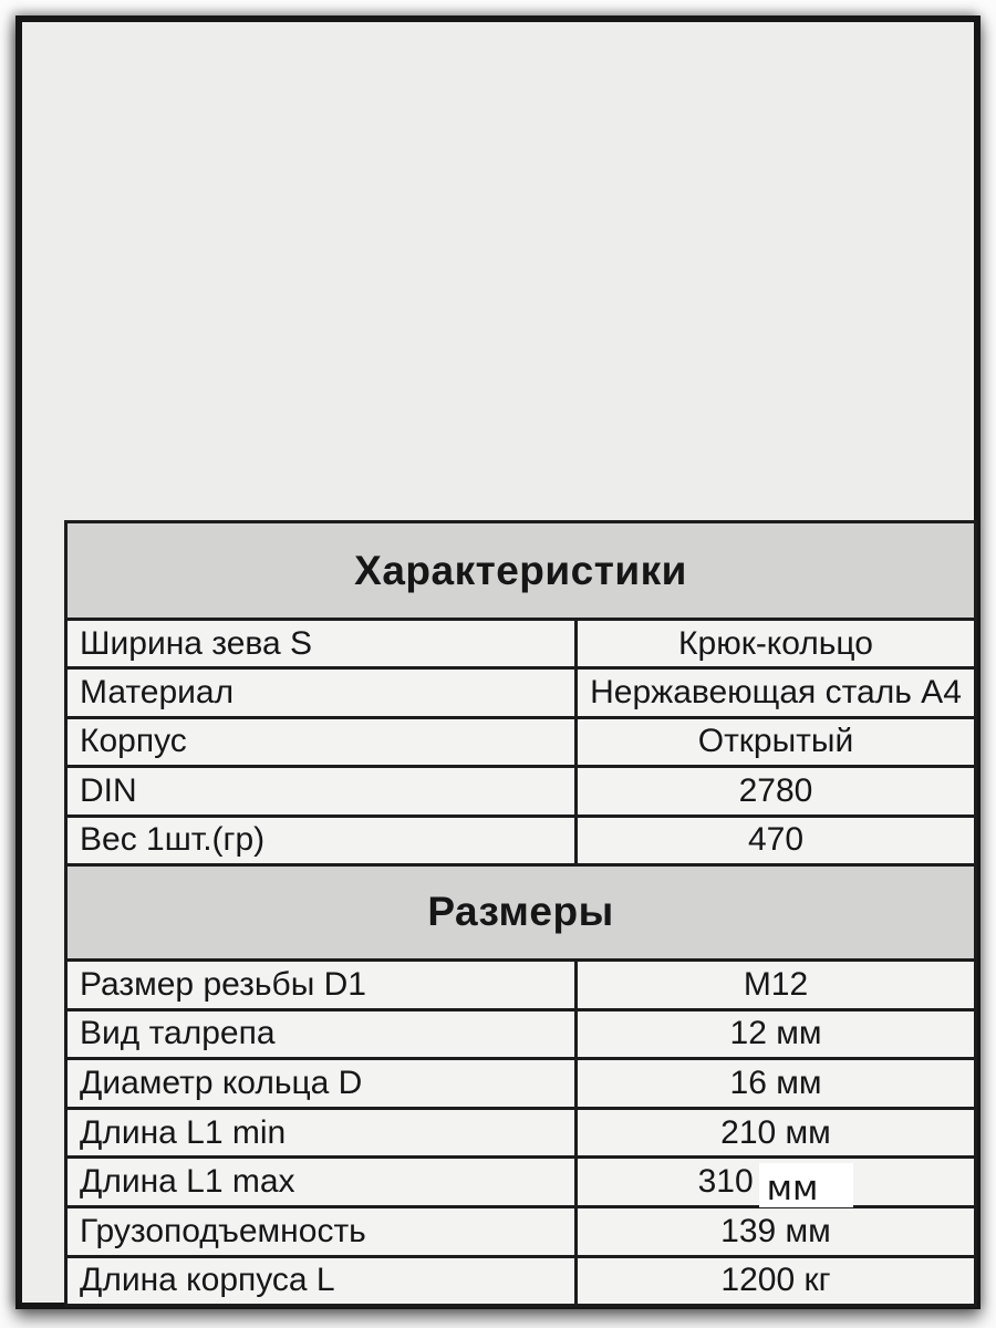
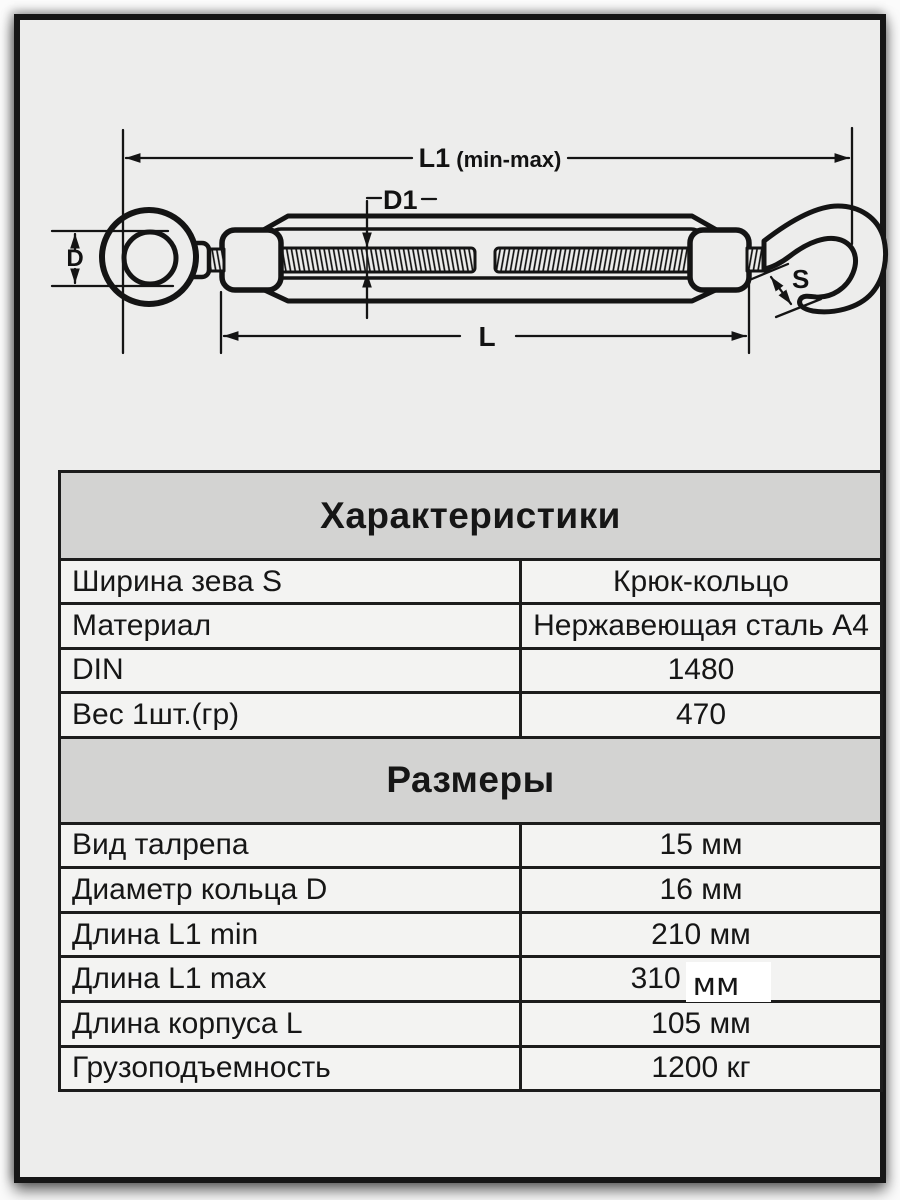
+ L1 (min-max)
+ D1
+ D
+ L
+ S
  Характеристики
  Ширина зева S
  Крюк-кольцо
  Материал
  Нержавеющая сталь А4
- Корпус
- Открытый
  DIN
- 2780
+ 1480
  Вес 1шт.(гр)
  470
  Размеры
- Размер резьбы D1
- М12
  Вид талрепа
- 12 мм
+ 15 мм
  Диаметр кольца D
  16 мм
  Длина L1 min
  210 мм
  Длина L1 max
  310
  мм
- Грузоподъемность
+ Длина корпуса L
- 139 мм
+ 105 мм
- Длина корпуса L
+ Грузоподъемность
  1200 кг
